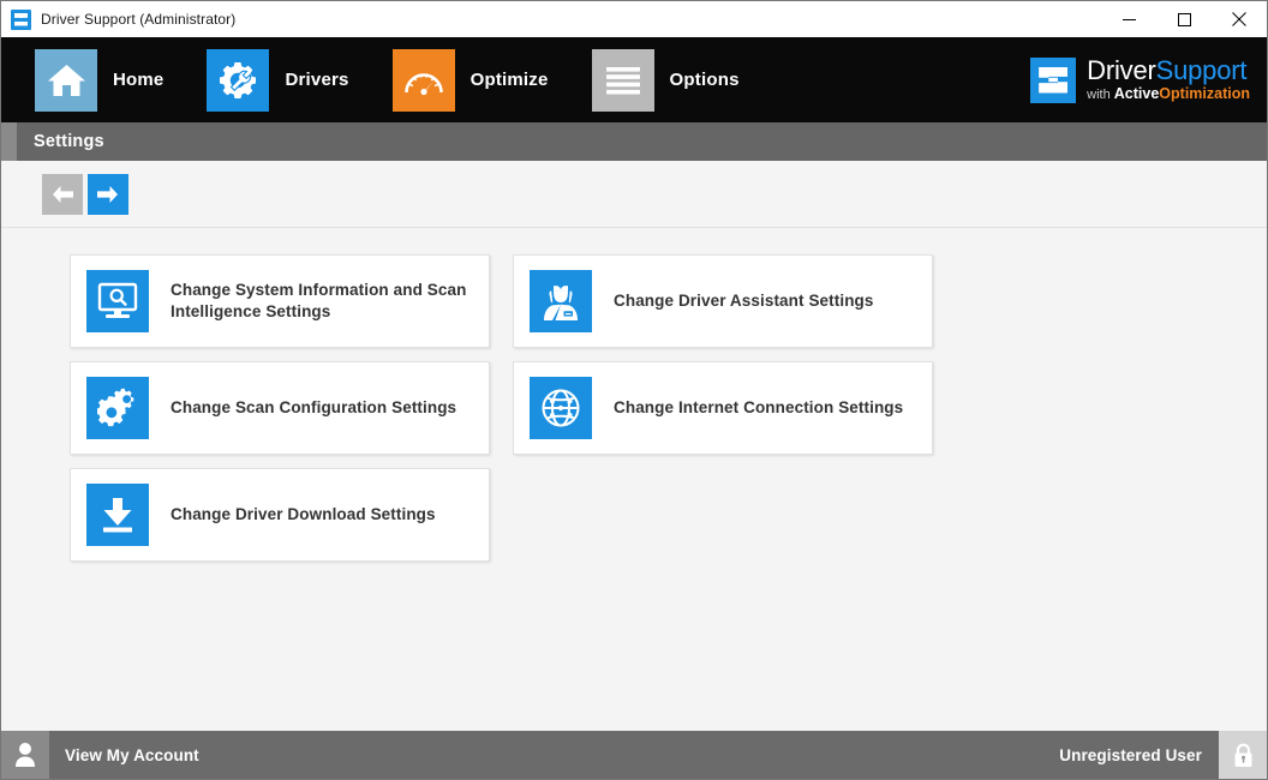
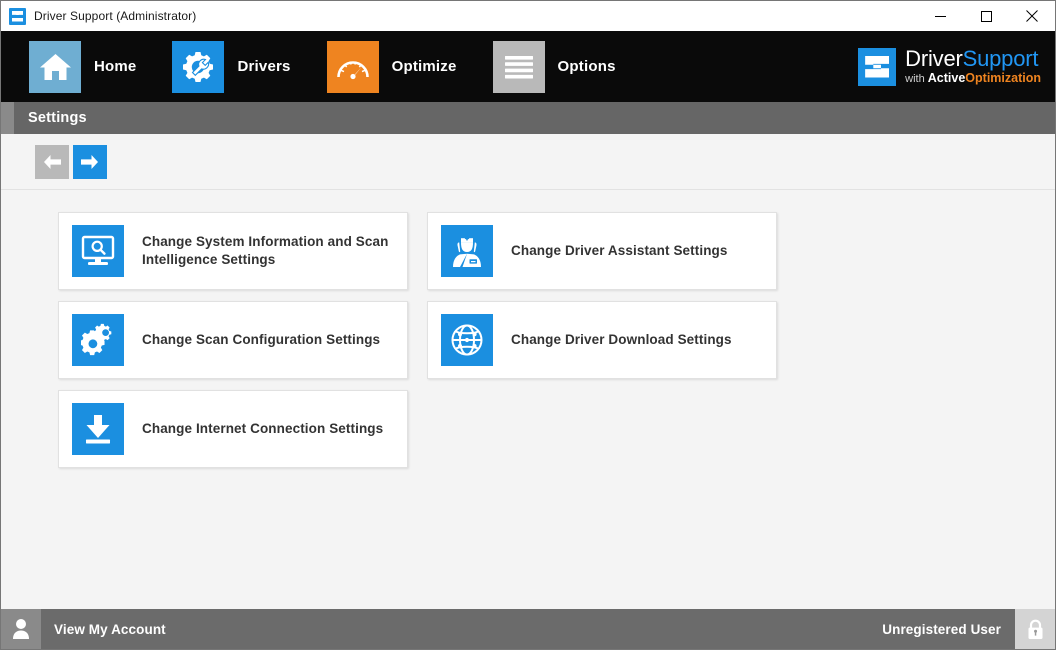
  Driver Support (Administrator)
  Home
  Drivers
  Optimize
  Options
  DriverSupport
  with ActiveOptimization
  Settings
  Change System Information and Scan Intelligence Settings
  Change Scan Configuration Settings
- Change Driver Download Settings
+ Change Internet Connection Settings
  Change Driver Assistant Settings
- Change Internet Connection Settings
+ Change Driver Download Settings
  View My Account
  Unregistered User
